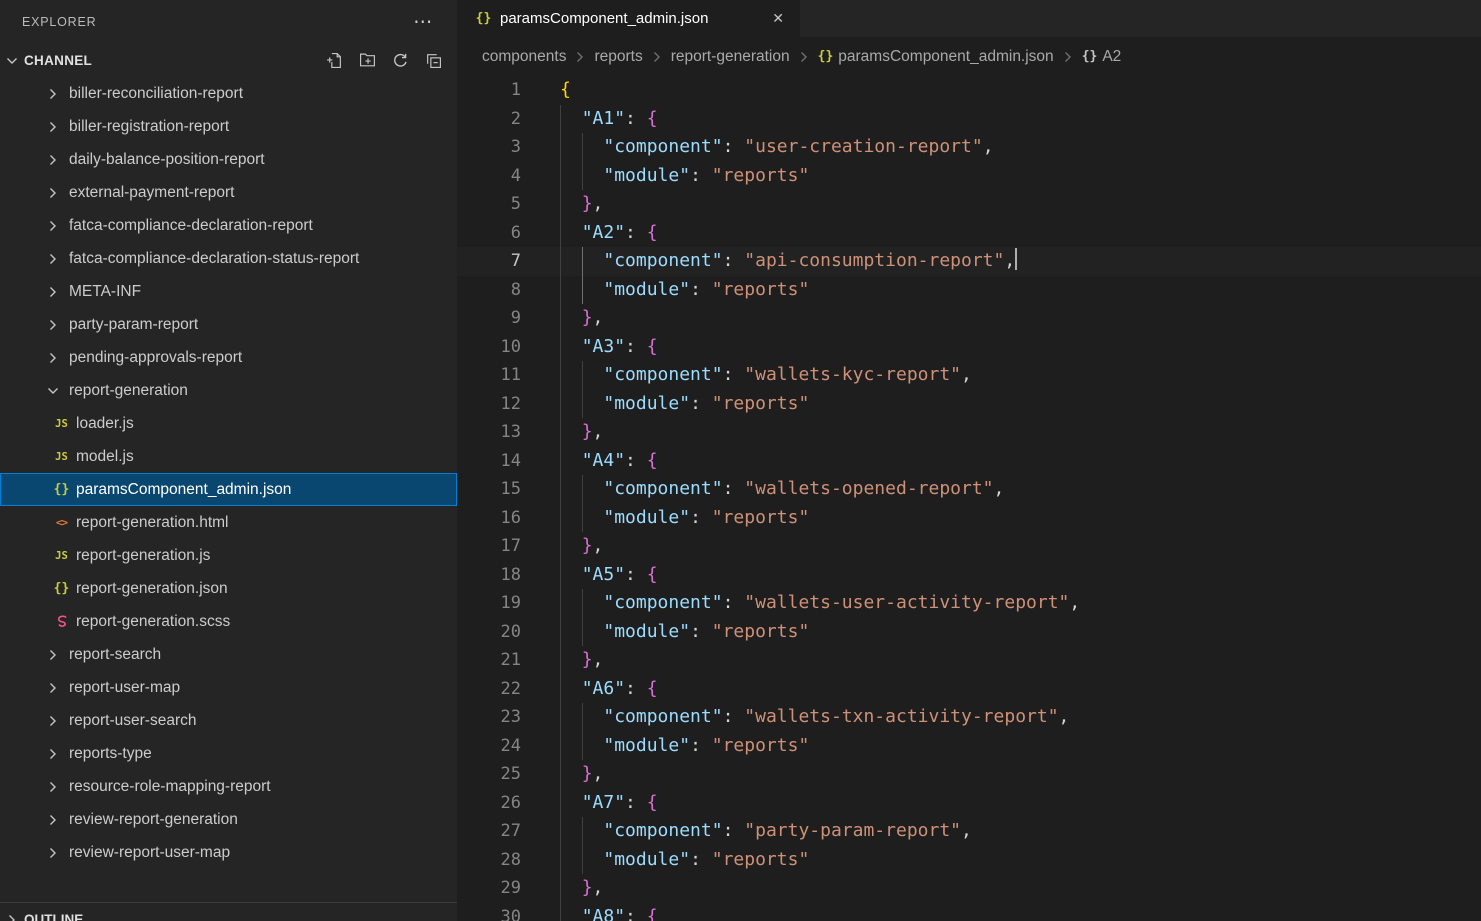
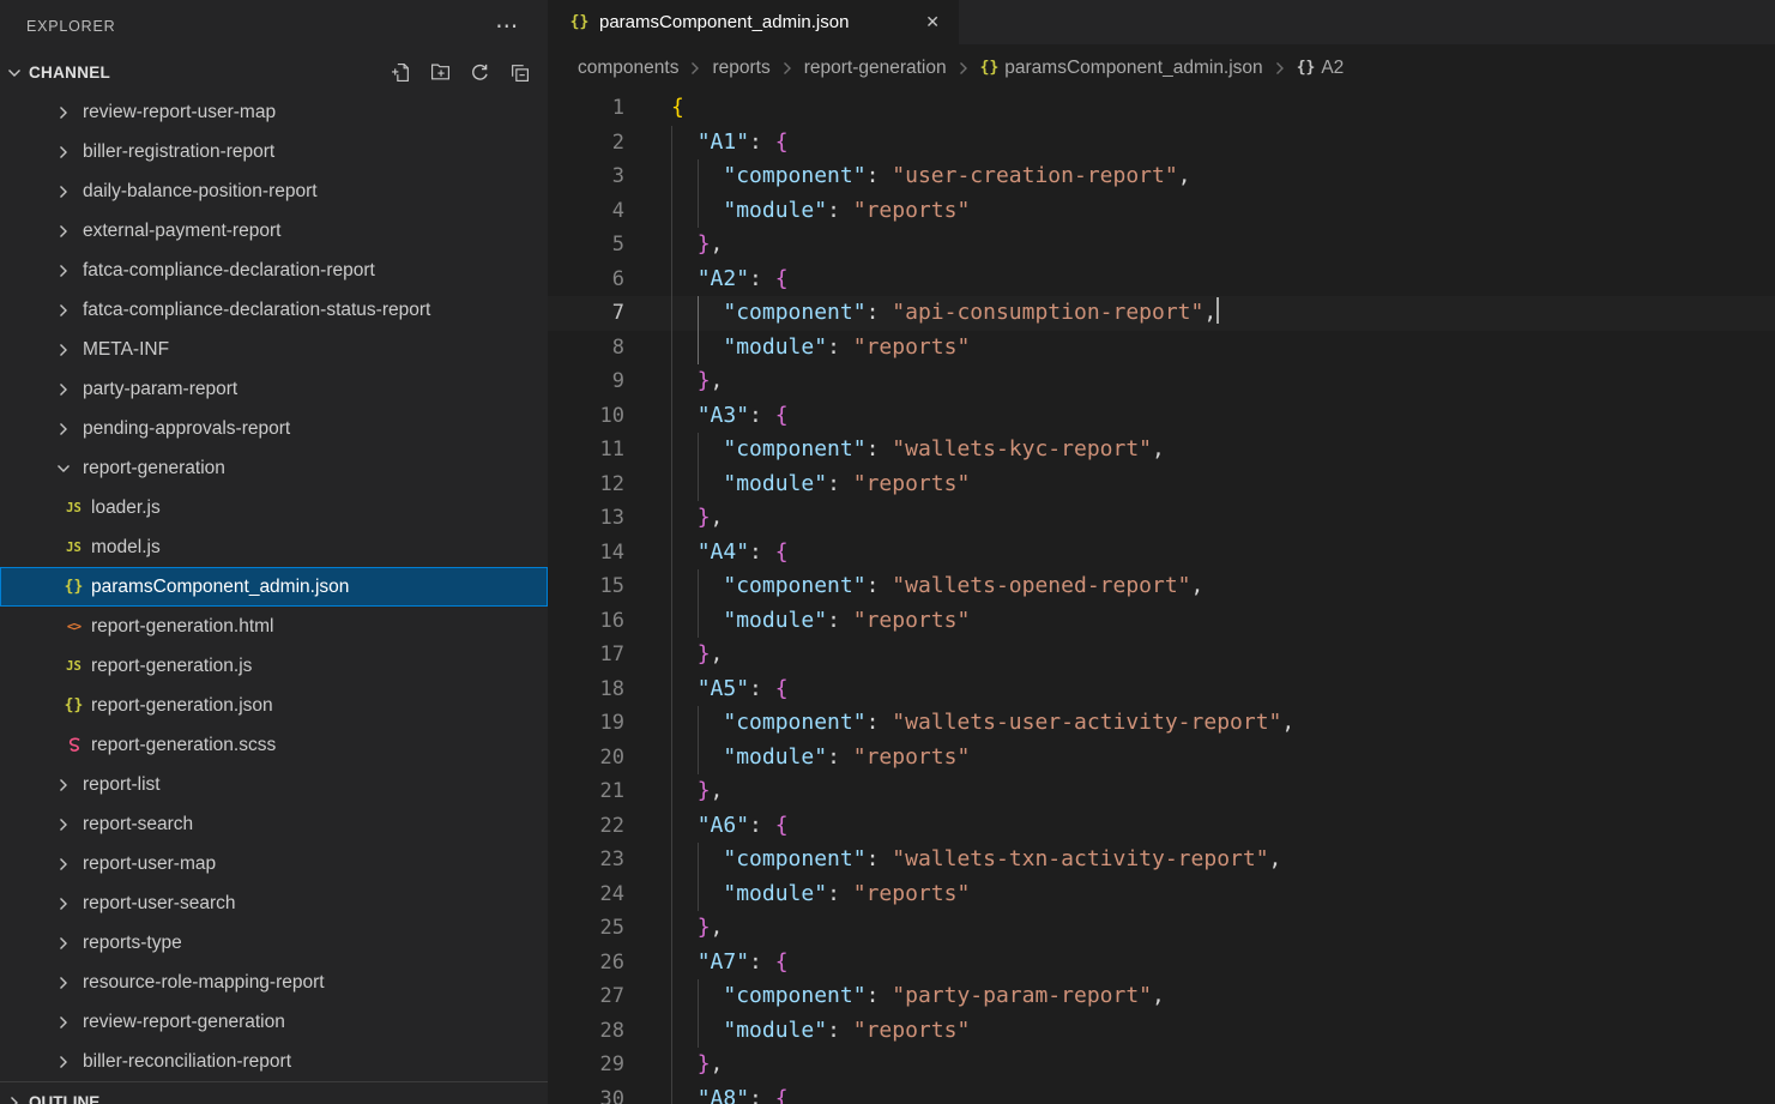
  EXPLORER
  ⋯
  CHANNEL
- biller-reconciliation-report
+ review-report-user-map
  biller-registration-report
  daily-balance-position-report
  external-payment-report
  fatca-compliance-declaration-report
  fatca-compliance-declaration-status-report
  META-INF
  party-param-report
  pending-approvals-report
  report-generation
  JS
  loader.js
  JS
  model.js
  {}
  paramsComponent_admin.json
  <>
  report-generation.html
  JS
  report-generation.js
  {}
  report-generation.json
  report-generation.scss
+ report-list
  report-search
  report-user-map
  report-user-search
  reports-type
  resource-role-mapping-report
  review-report-generation
- review-report-user-map
+ biller-reconciliation-report
  OUTLINE
  {}
  paramsComponent_admin.json
  ✕
  components
  reports
  report-generation
  {}
  paramsComponent_admin.json
  {}
  A2
  1
  {
  2
  "A1": {
  3
  "component": "user-creation-report",
  4
  "module": "reports"
  5
  },
  6
  "A2": {
  7
  "component": "api-consumption-report",
  8
  "module": "reports"
  9
  },
  10
  "A3": {
  11
  "component": "wallets-kyc-report",
  12
  "module": "reports"
  13
  },
  14
  "A4": {
  15
  "component": "wallets-opened-report",
  16
  "module": "reports"
  17
  },
  18
  "A5": {
  19
  "component": "wallets-user-activity-report",
  20
  "module": "reports"
  21
  },
  22
  "A6": {
  23
  "component": "wallets-txn-activity-report",
  24
  "module": "reports"
  25
  },
  26
  "A7": {
  27
  "component": "party-param-report",
  28
  "module": "reports"
  29
  },
  30
  "A8": {
